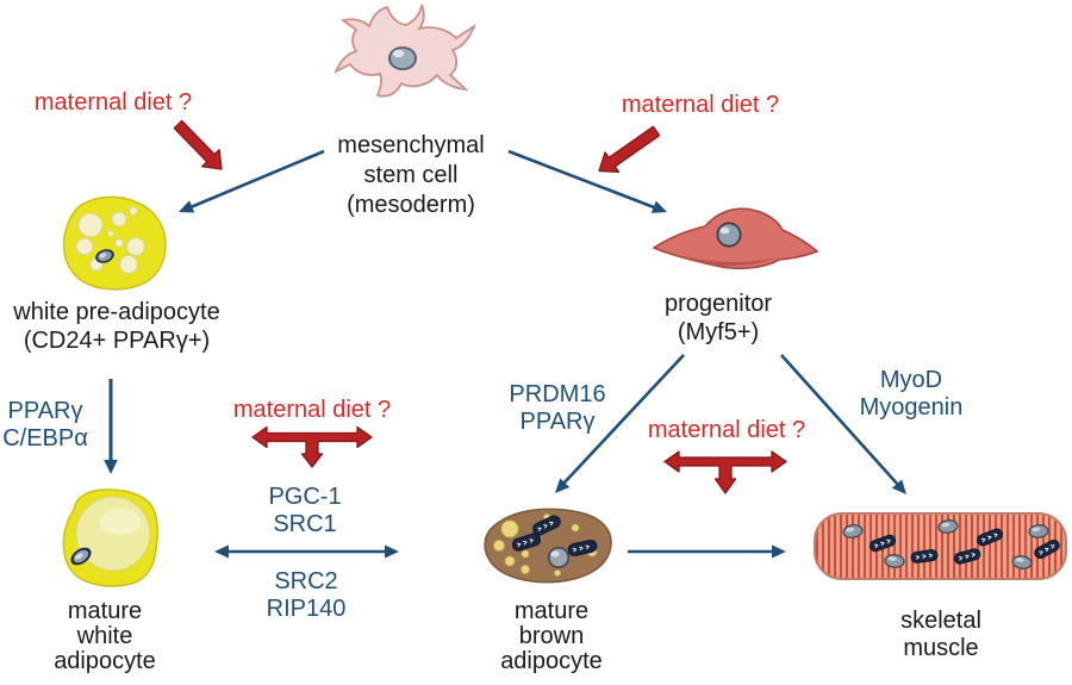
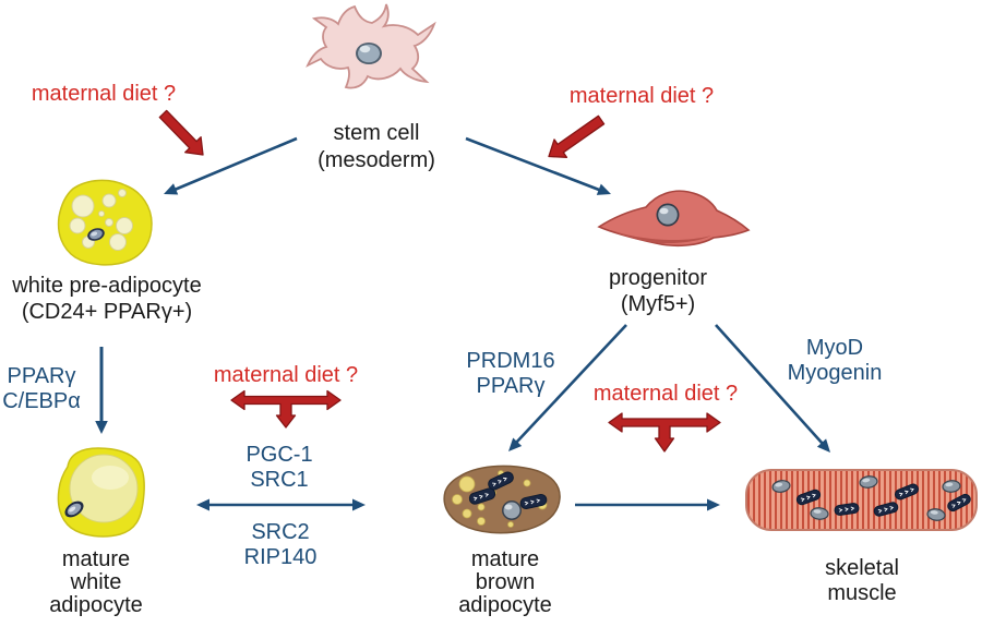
  maternal diet ?
- mesenchymal
  stem cell
  (mesoderm)
  maternal diet ?
  white pre-adipocyte
  (CD24+ PPARγ+)
  progenitor
  (Myf5+)
  PPARγ
  C/EBPα
  maternal diet ?
  PGC-1
  SRC1
  SRC2
  RIP140
  mature
  white
  adipocyte
  PRDM16
  PPARγ
  maternal diet ?
  MyoD
  Myogenin
  mature
  brown
  adipocyte
  skeletal
  muscle
